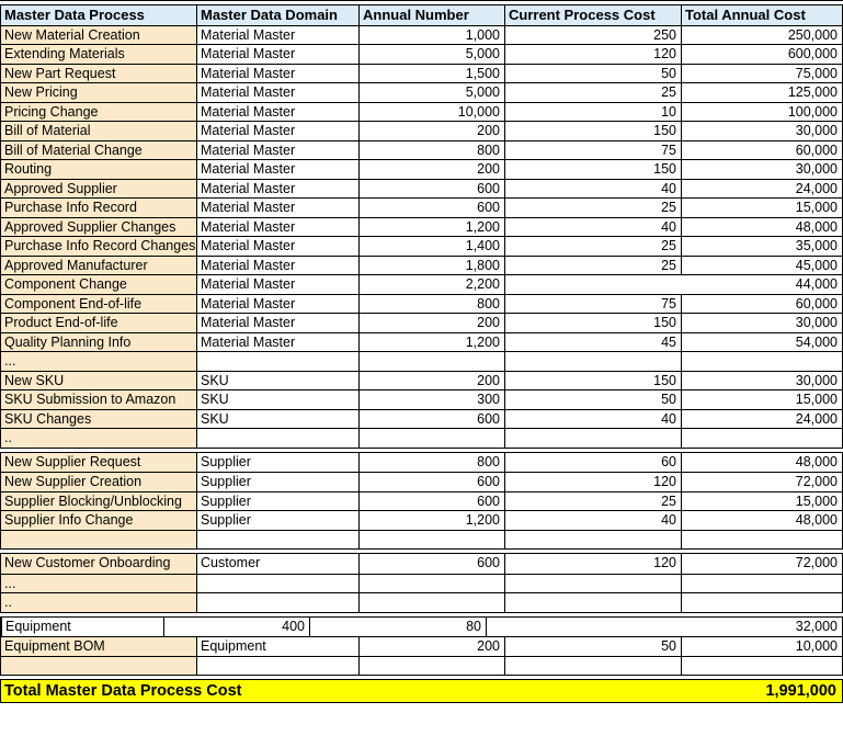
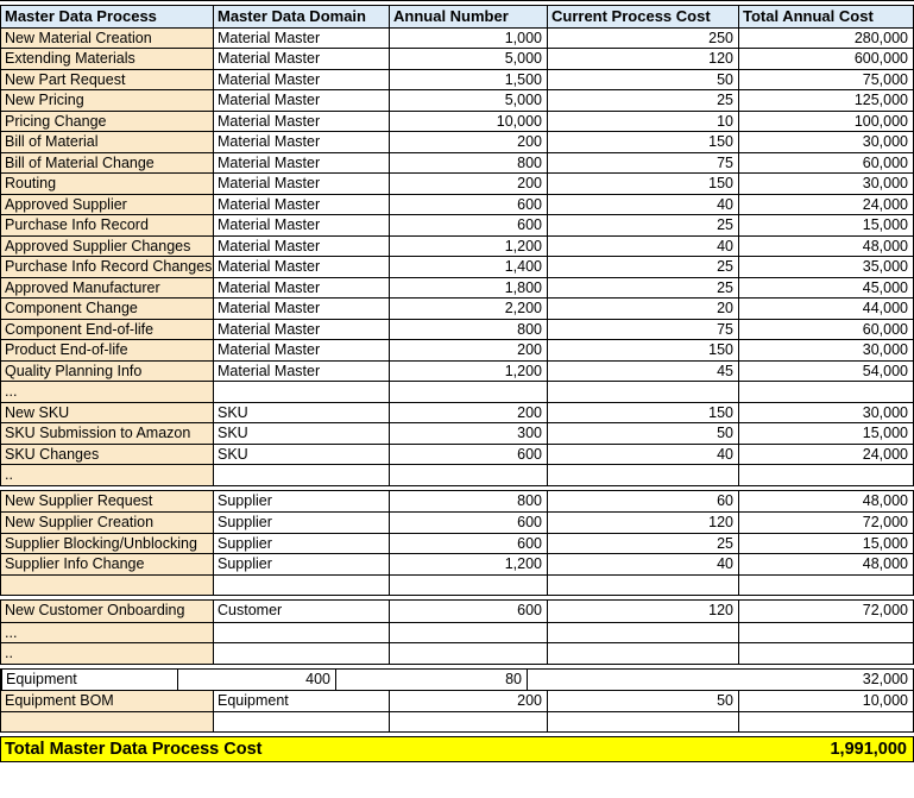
  Master Data Process
  Master Data Domain
  Annual Number
  Current Process Cost
  Total Annual Cost
  New Material Creation
  Material Master
  1,000
  250
- 250,000
+ 280,000
  Extending Materials
  Material Master
  5,000
  120
  600,000
  New Part Request
  Material Master
  1,500
  50
  75,000
  New Pricing
  Material Master
  5,000
  25
  125,000
  Pricing Change
  Material Master
  10,000
  10
  100,000
  Bill of Material
  Material Master
  200
  150
  30,000
  Bill of Material Change
  Material Master
  800
  75
  60,000
  Routing
  Material Master
  200
  150
  30,000
  Approved Supplier
  Material Master
  600
  40
  24,000
  Purchase Info Record
  Material Master
  600
  25
  15,000
  Approved Supplier Changes
  Material Master
  1,200
  40
  48,000
  Purchase Info Record Changes
  Material Master
  1,400
  25
  35,000
  Approved Manufacturer
  Material Master
  1,800
  25
  45,000
  Component Change
  Material Master
  2,200
+ 20
  44,000
  Component End-of-life
  Material Master
  800
  75
  60,000
  Product End-of-life
  Material Master
  200
  150
  30,000
  Quality Planning Info
  Material Master
  1,200
  45
  54,000
  ...
  New SKU
  SKU
  200
  150
  30,000
  SKU Submission to Amazon
  SKU
  300
  50
  15,000
  SKU Changes
  SKU
  600
  40
  24,000
  ..
  New Supplier Request
  Supplier
  800
  60
  48,000
  New Supplier Creation
  Supplier
  600
  120
  72,000
  Supplier Blocking/Unblocking
  Supplier
  600
  25
  15,000
  Supplier Info Change
  Supplier
  1,200
  40
  48,000
  New Customer Onboarding
  Customer
  600
  120
  72,000
  ...
  ..
  Equipment
  400
  80
  32,000
  Equipment BOM
  Equipment
  200
  50
  10,000
  Total Master Data Process Cost
  1,991,000
